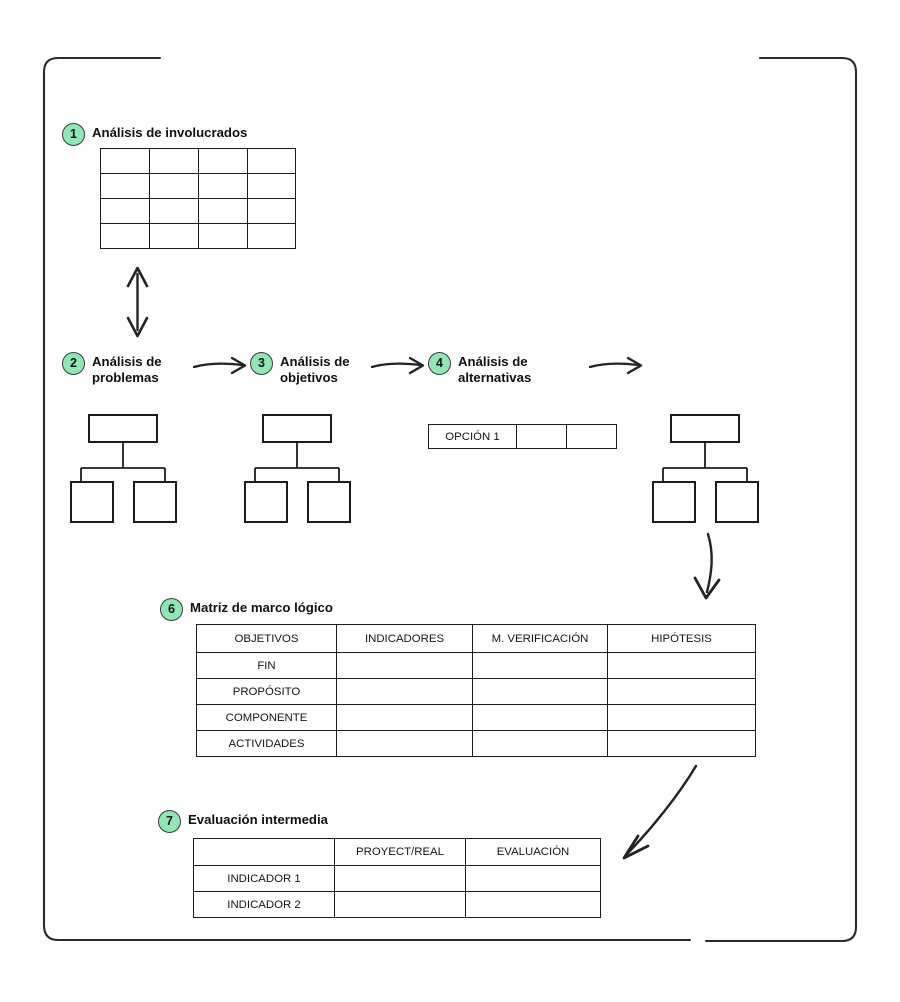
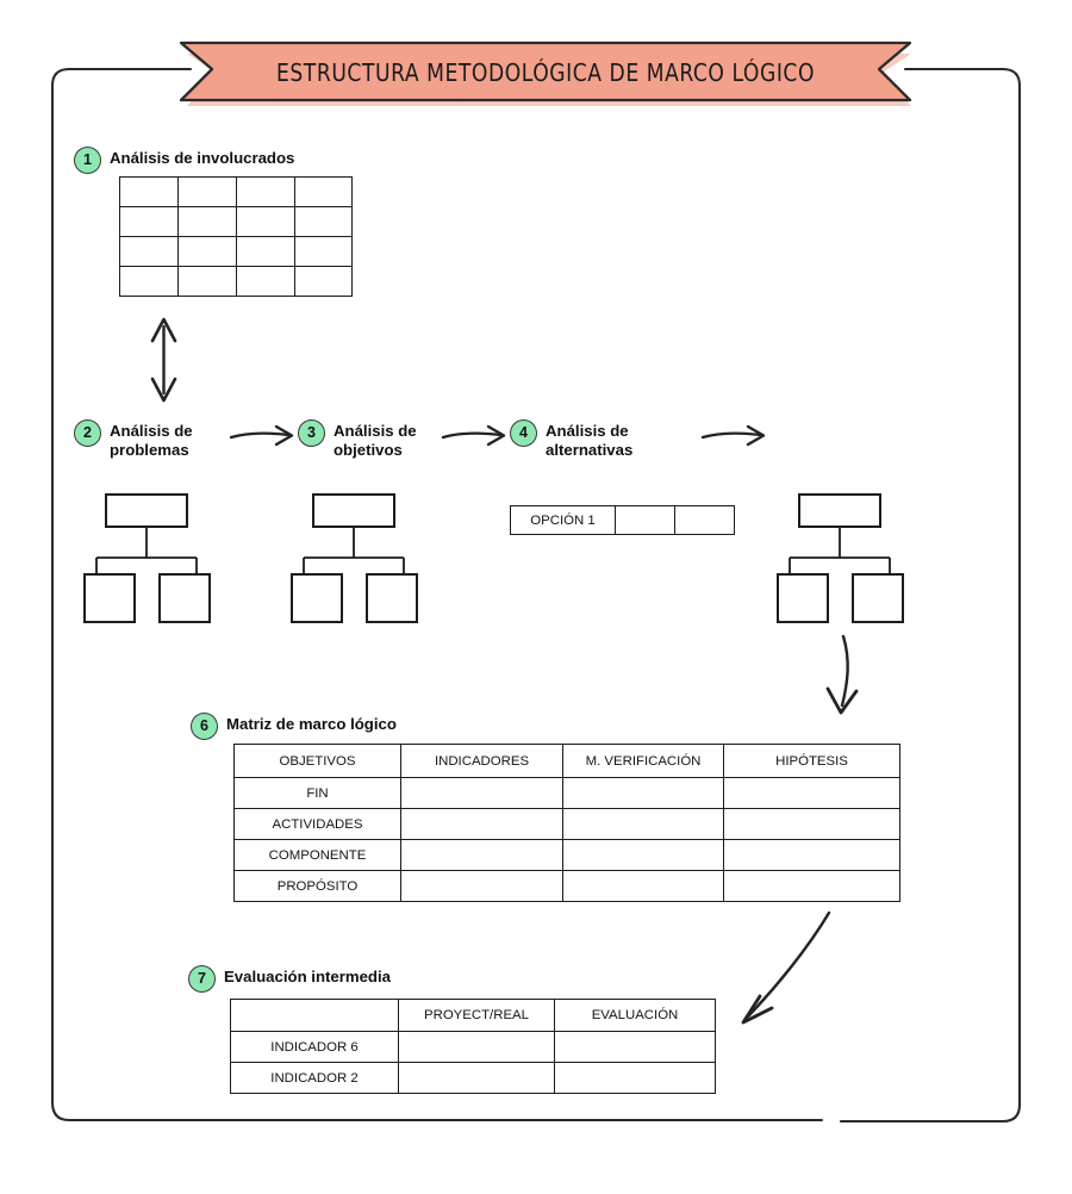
+ ESTRUCTURA METODOLÓGICA DE MARCO LÓGICO
  1
  Análisis de involucrados
  2
  Análisis de
  problemas
  3
  Análisis de
  objetivos
  4
  Análisis de
  alternativas
  OPCIÓN 1
  6
  Matriz de marco lógico
  OBJETIVOS	INDICADORES	M. VERIFICACIÓN	HIPÓTESIS
  FIN
- PROPÓSITO
+ ACTIVIDADES
  COMPONENTE
- ACTIVIDADES
+ PROPÓSITO
  7
  Evaluación intermedia
  	PROYECT/REAL	EVALUACIÓN
- INDICADOR 1
+ INDICADOR 6
  INDICADOR 2
